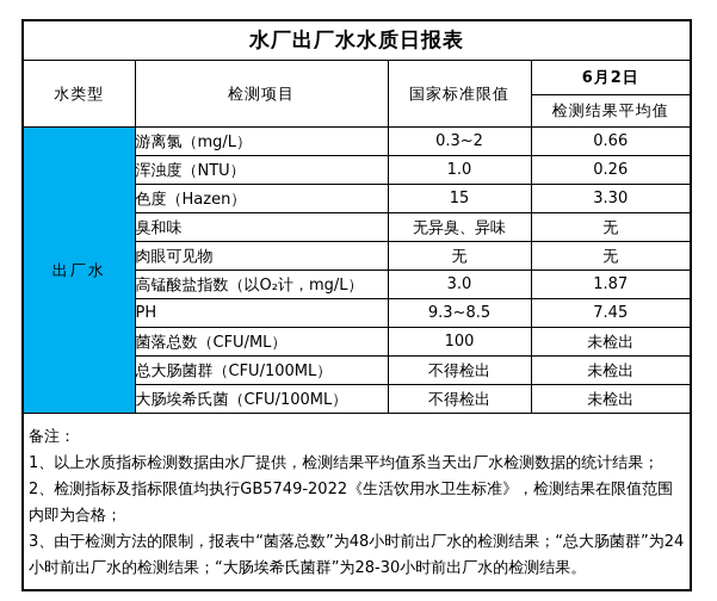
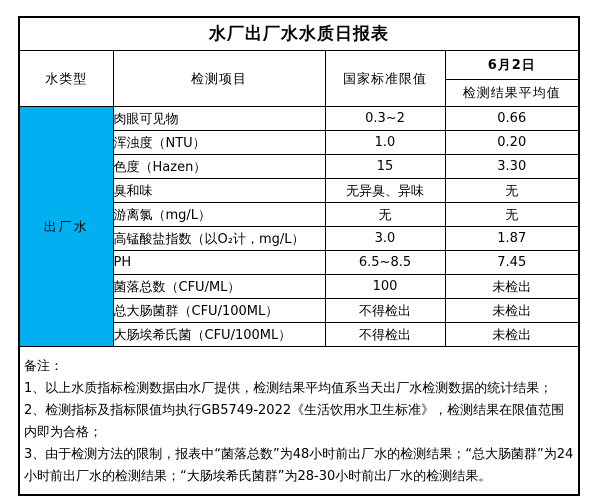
  水厂出厂水水质日报表
  水类型	检测项目	国家标准限值	6月2日
  检测结果平均值
- 出厂水	游离氯（mg/L）	0.3~2	0.66
+ 出厂水	肉眼可见物	0.3~2	0.66
- 浑浊度（NTU）	1.0	0.26
+ 浑浊度（NTU）	1.0	0.20
  色度（Hazen）	15	3.30
  臭和味	无异臭、异味	无
- 肉眼可见物	无	无
+ 游离氯（mg/L）	无	无
  高锰酸盐指数（以O₂计，mg/L）	3.0	1.87
- PH	9.3~8.5	7.45
+ PH	6.5~8.5	7.45
  菌落总数（CFU/ML）	100	未检出
  总大肠菌群（CFU/100ML）	不得检出	未检出
  大肠埃希氏菌（CFU/100ML）	不得检出	未检出
  备注： 1、以上水质指标检测数据由水厂提供，检测结果平均值系当天出厂水检测数据的统计结果； 2、检测指标及指标限值均执行GB5749-2022《生活饮用水卫生标准》，检测结果在限值范围内即为合格； 3、由于检测方法的限制，报表中“菌落总数”为48小时前出厂水的检测结果；“总大肠菌群”为24小时前出厂水的检测结果；“大肠埃希氏菌群”为28-30小时前出厂水的检测结果。
